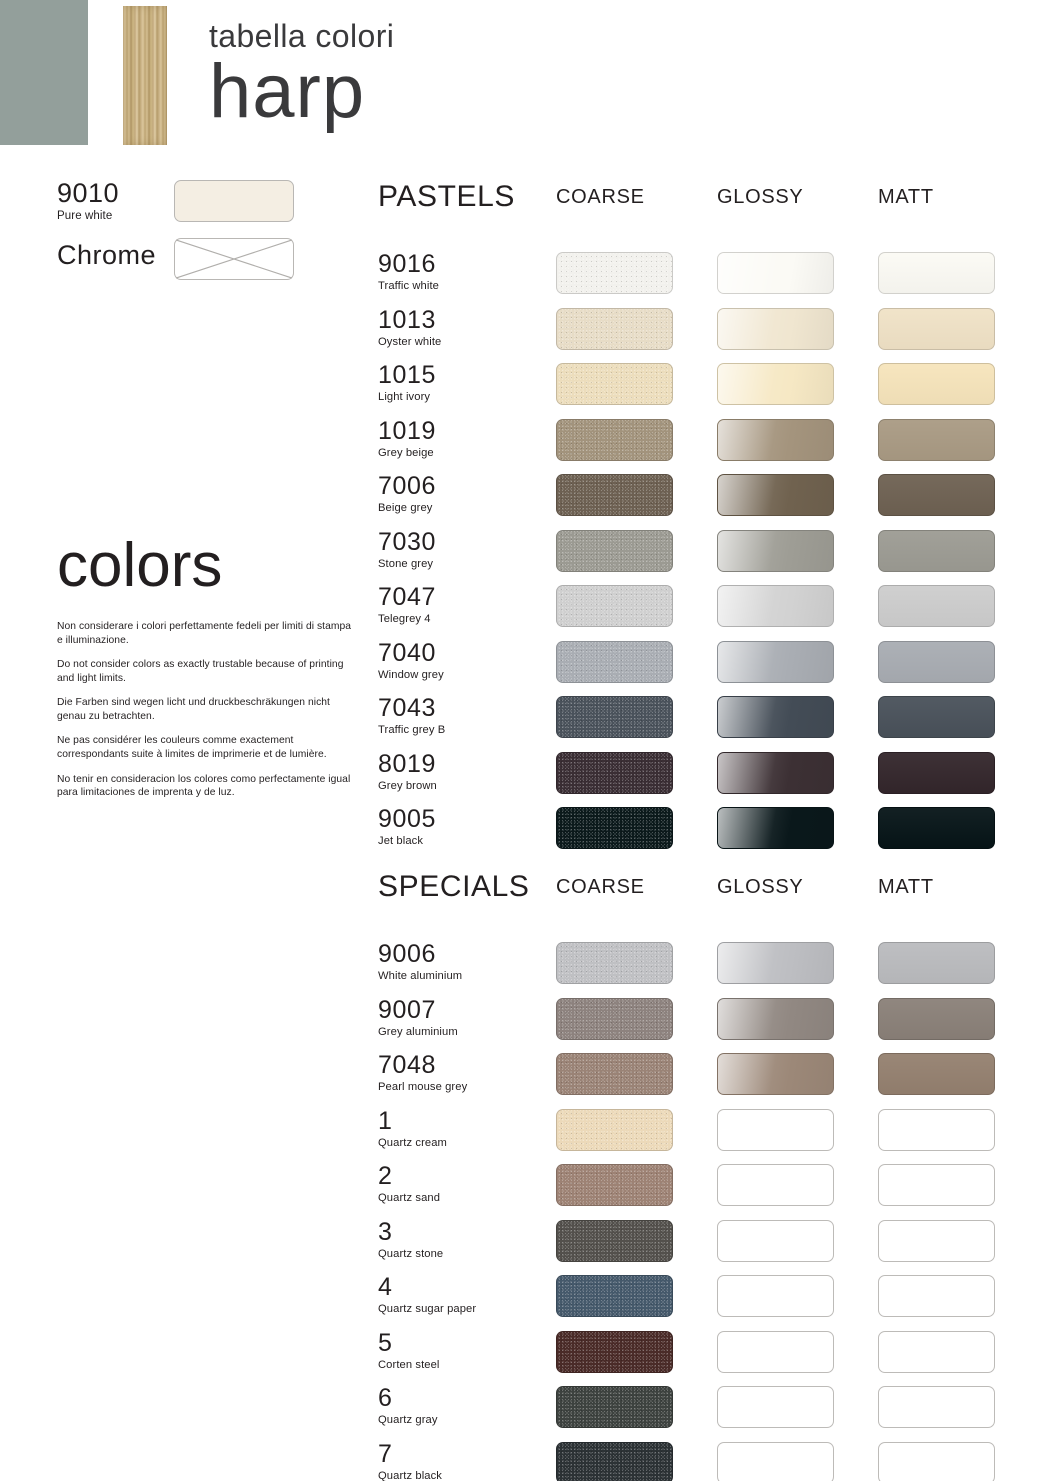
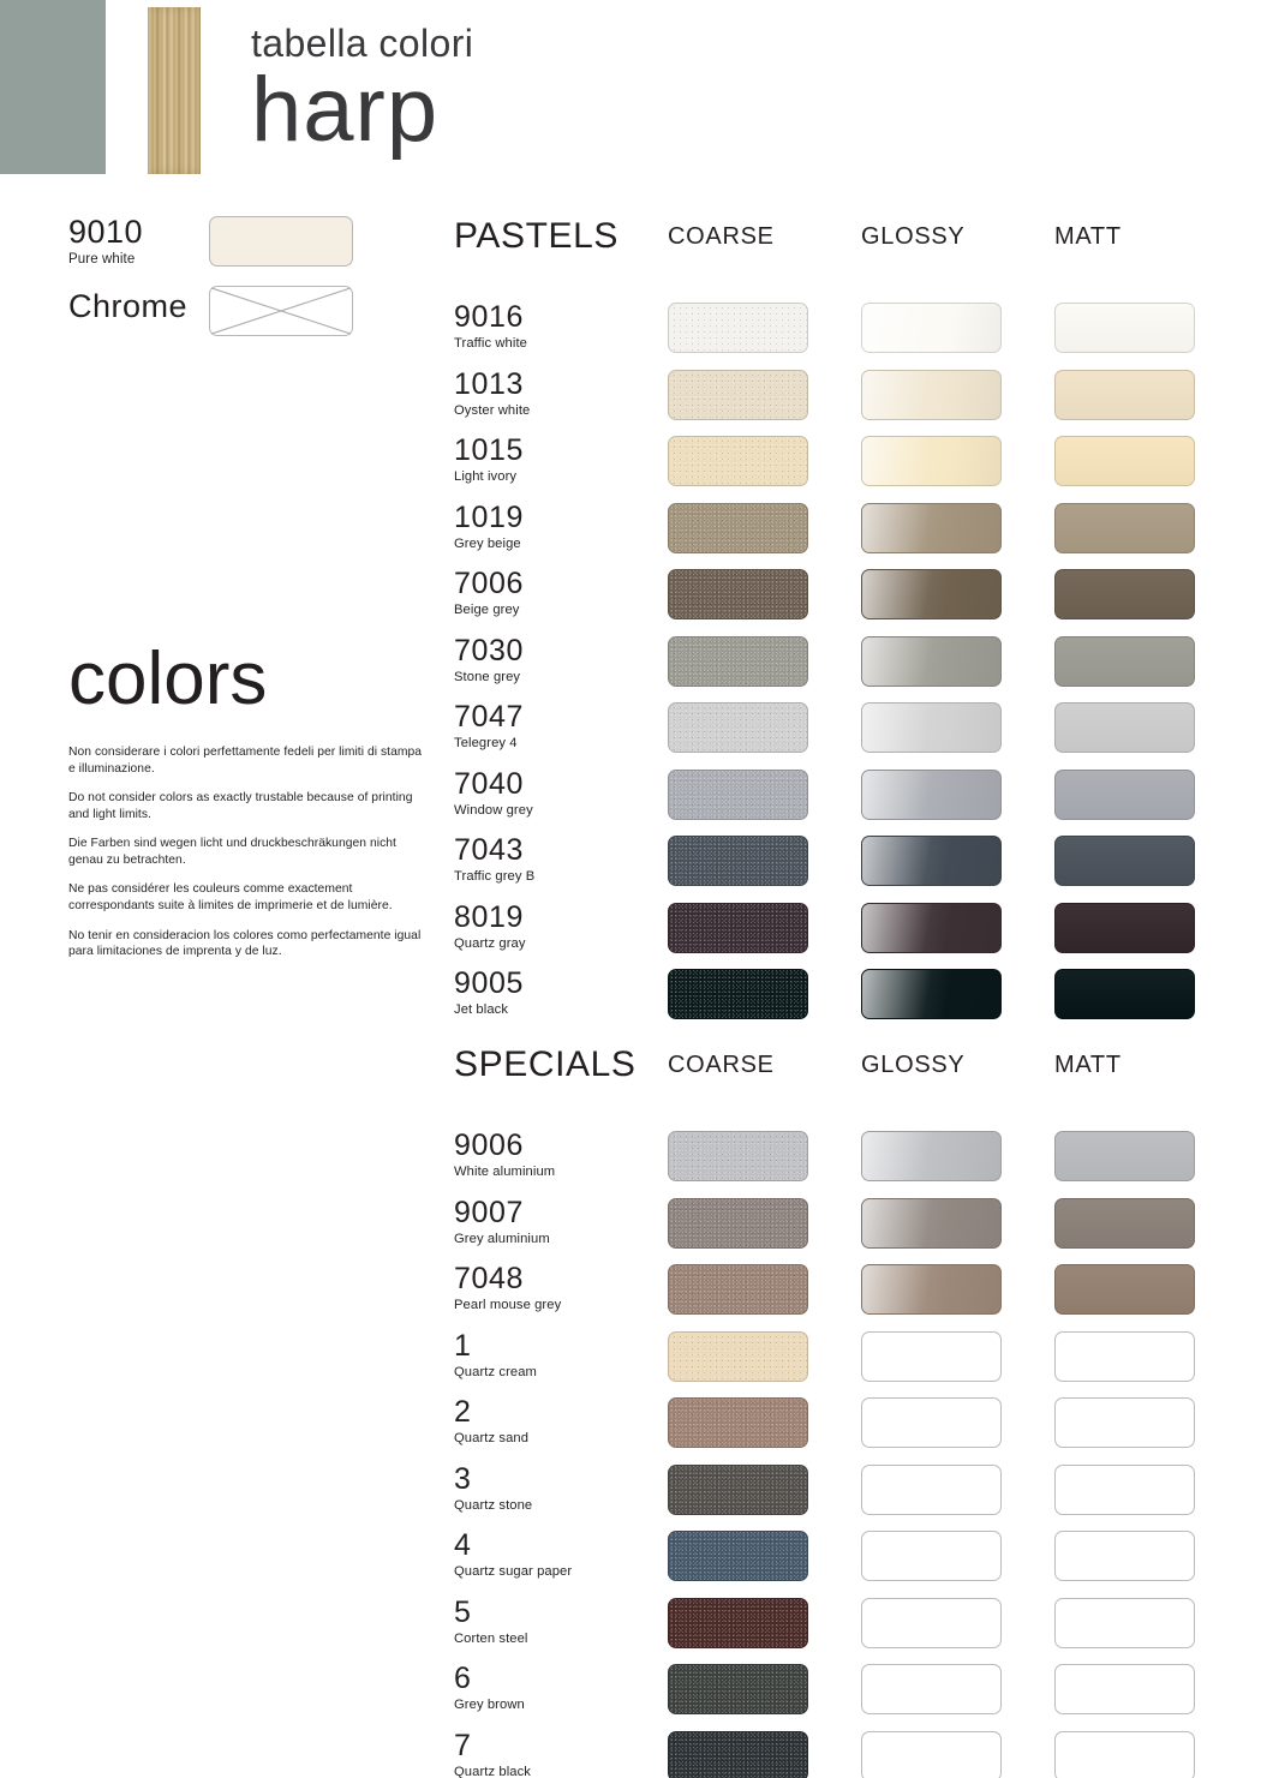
  tabella colori
  harp
  9010
  Pure white
  Chrome
  colors
  Non considerare i colori perfettamente fedeli per limiti di stampa e illuminazione.
  Do not consider colors as exactly trustable because of printing and light limits.
  Die Farben sind wegen licht und druckbeschräkungen nicht genau zu betrachten.
  Ne pas considérer les couleurs comme exactement correspondants suite à limites de imprimerie et de lumière.
  No tenir en consideracion los colores como perfectamente igual para limitaciones de imprenta y de luz.
  PASTELS
  COARSE
  GLOSSY
  MATT
  9016
  Traffic white
  1013
  Oyster white
  1015
  Light ivory
  1019
  Grey beige
  7006
  Beige grey
  7030
  Stone grey
  7047
  Telegrey 4
  7040
  Window grey
  7043
  Traffic grey B
  8019
- Grey brown
+ Quartz gray
  9005
  Jet black
  SPECIALS
  COARSE
  GLOSSY
  MATT
  9006
  White aluminium
  9007
  Grey aluminium
  7048
  Pearl mouse grey
  1
  Quartz cream
  2
  Quartz sand
  3
  Quartz stone
  4
  Quartz sugar paper
  5
  Corten steel
  6
- Quartz gray
+ Grey brown
  7
  Quartz black
